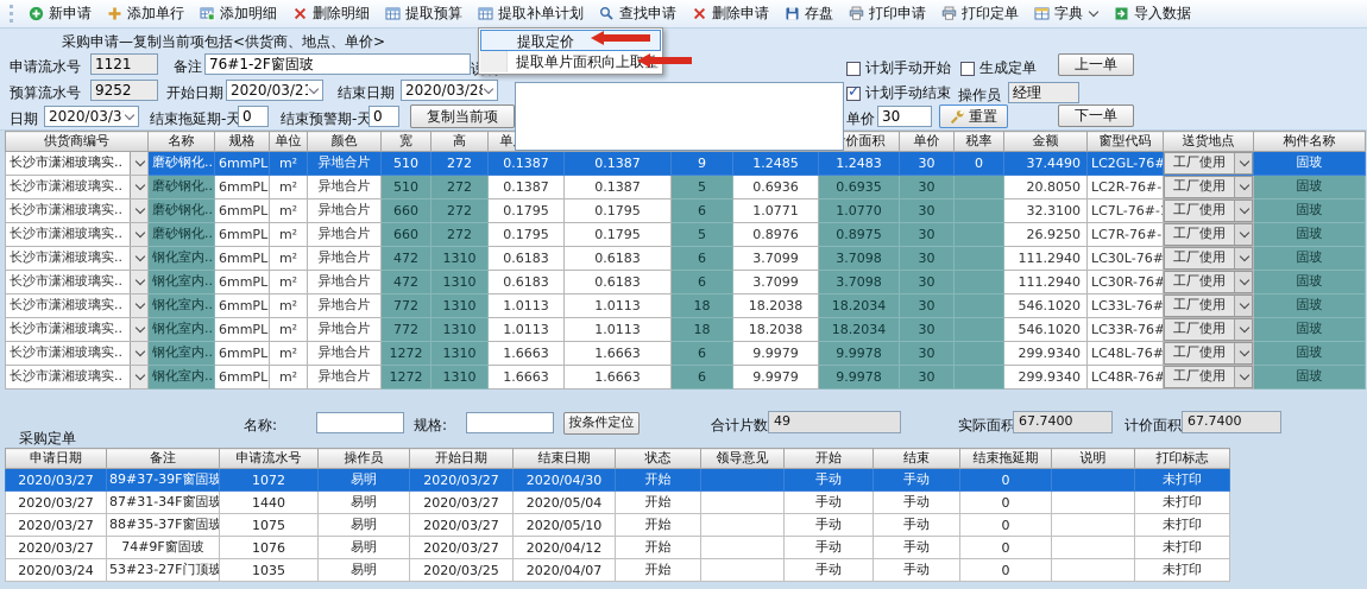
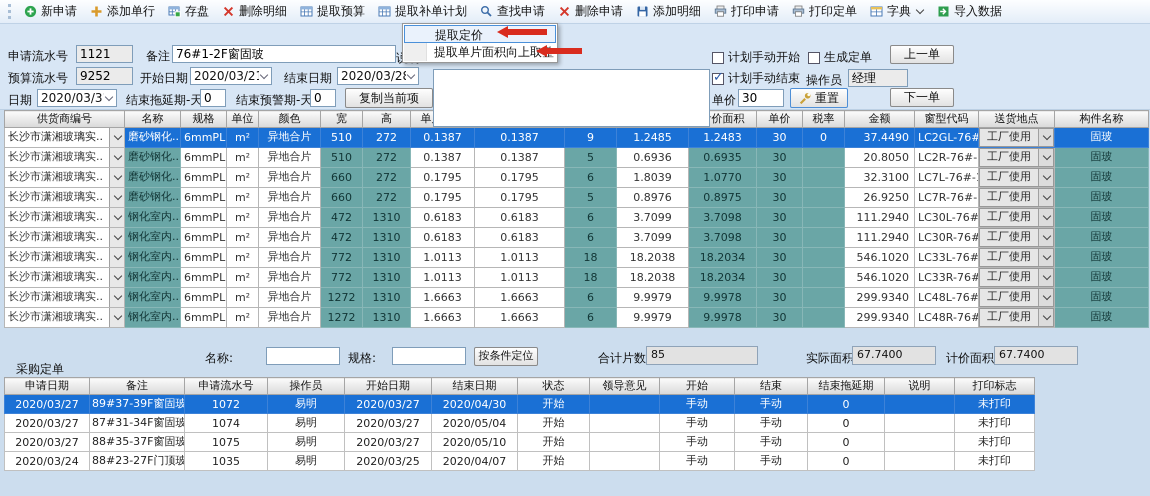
  新申请
  添加单行
- 添加明细
+ 存盘
  删除明细
  提取预算
  提取补单计划
  查找申请
  删除申请
- 存盘
+ 添加明细
  打印申请
  打印定单
  字典
  导入数据
- 采购申请—复制当前项包括<供货商、地点、单价>
  申请流水号
  1121
  备注
  76#1-2F窗固玻
  预算流水号
  9252
  开始日期
  2020/03/2
  结束日期
  2020/03/2
  日期
  2020/03/3
  结束拖延期-天
  0
  结束预警期-天
  0
  复制当前项
  计划手动开始
  生成定单
  上一单
  计划手动结束
  操作员
  经理
  单价
  30
  重置
  下一单
  提取定价
  提取单片面积向上取
  长沙市潇湘玻璃实..	磨砂钢化..	6mmPL	m²	异地合片	510	272	0.1387	0.1387	9	1.2485	1.2483	30	0	37.4490	LC2GL-76#	工厂使用	固玻
  长沙市潇湘玻璃实..	磨砂钢化..	6mmPL	m²	异地合片	510	272	0.1387	0.1387	5	0.6936	0.6935	30		20.8050	LC2R-76#-	工厂使用	固玻
- 长沙市潇湘玻璃实..	磨砂钢化..	6mmPL	m²	异地合片	660	272	0.1795	0.1795	6	1.0771	1.0770	30		32.3100	LC7L-76#-	工厂使用	固玻
+ 长沙市潇湘玻璃实..	磨砂钢化..	6mmPL	m²	异地合片	660	272	0.1795	0.1795	6	1.8039	1.0770	30		32.3100	LC7L-76#-	工厂使用	固玻
  长沙市潇湘玻璃实..	磨砂钢化..	6mmPL	m²	异地合片	660	272	0.1795	0.1795	5	0.8976	0.8975	30		26.9250	LC7R-76#-	工厂使用	固玻
  长沙市潇湘玻璃实..	钢化室内..	6mmPL	m²	异地合片	472	1310	0.6183	0.6183	6	3.7099	3.7098	30		111.2940	LC30L-76#	工厂使用	固玻
  长沙市潇湘玻璃实..	钢化室内..	6mmPL	m²	异地合片	472	1310	0.6183	0.6183	6	3.7099	3.7098	30		111.2940	LC30R-76#	工厂使用	固玻
  长沙市潇湘玻璃实..	钢化室内..	6mmPL	m²	异地合片	772	1310	1.0113	1.0113	18	18.2038	18.2034	30		546.1020	LC33L-76#	工厂使用	固玻
  长沙市潇湘玻璃实..	钢化室内..	6mmPL	m²	异地合片	772	1310	1.0113	1.0113	18	18.2038	18.2034	30		546.1020	LC33R-76#	工厂使用	固玻
  长沙市潇湘玻璃实..	钢化室内..	6mmPL	m²	异地合片	1272	1310	1.6663	1.6663	6	9.9979	9.9978	30		299.9340	LC48L-76#	工厂使用	固玻
  长沙市潇湘玻璃实..	钢化室内..	6mmPL	m²	异地合片	1272	1310	1.6663	1.6663	6	9.9979	9.9978	30		299.9340	LC48R-76#	工厂使用	固玻
  名称:
  规格:
  按条件定位
  合计片数
- 49
+ 85
  实际面积
  67.7400
  计价面积
  67.7400
  采购定单
  申请日期	备注	申请流水号	操作员	开始日期	结束日期	状态	领导意见	开始	结束	结束拖延期	说明	打印标志
  2020/03/27	89#37-39F窗固玻	1072	易明	2020/03/27	2020/04/30	开始		手动	手动	0		未打印
- 2020/03/27	87#31-34F窗固玻	1440	易明	2020/03/27	2020/05/04	开始		手动	手动	0		未打印
+ 2020/03/27	87#31-34F窗固玻	1074	易明	2020/03/27	2020/05/04	开始		手动	手动	0		未打印
  2020/03/27	88#35-37F窗固玻	1075	易明	2020/03/27	2020/05/10	开始		手动	手动	0		未打印
- 2020/03/27	74#9F窗固玻	1076	易明	2020/03/27	2020/04/12	开始		手动	手动	0		未打印
- 2020/03/24	53#23-27F门顶玻	1035	易明	2020/03/25	2020/04/07	开始		手动	手动	0		未打印
+ 2020/03/24	88#23-27F门顶玻	1035	易明	2020/03/25	2020/04/07	开始		手动	手动	0		未打印
